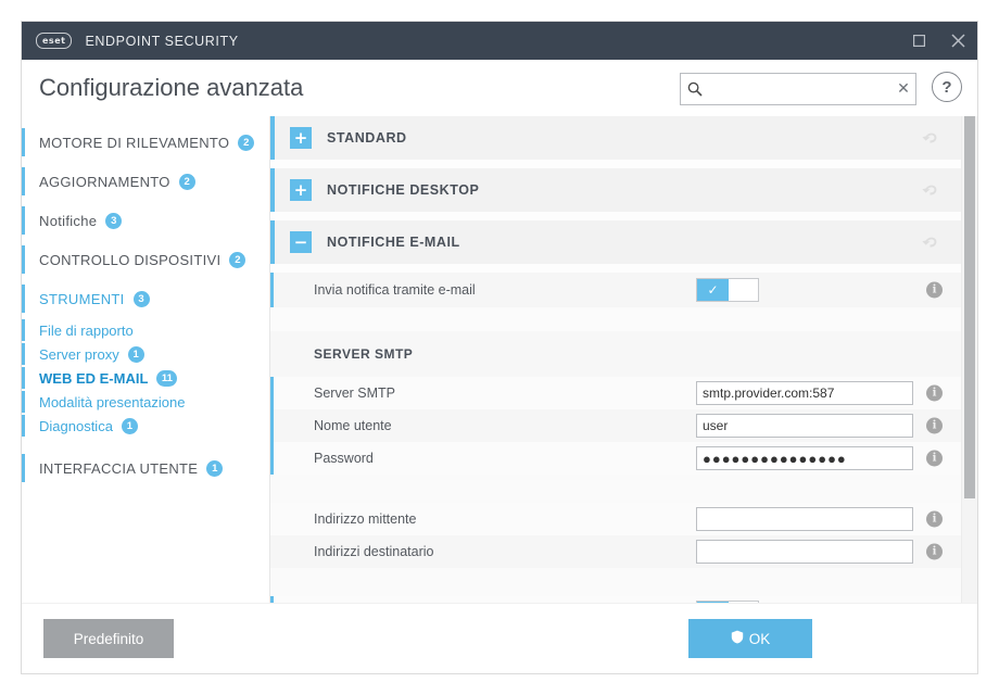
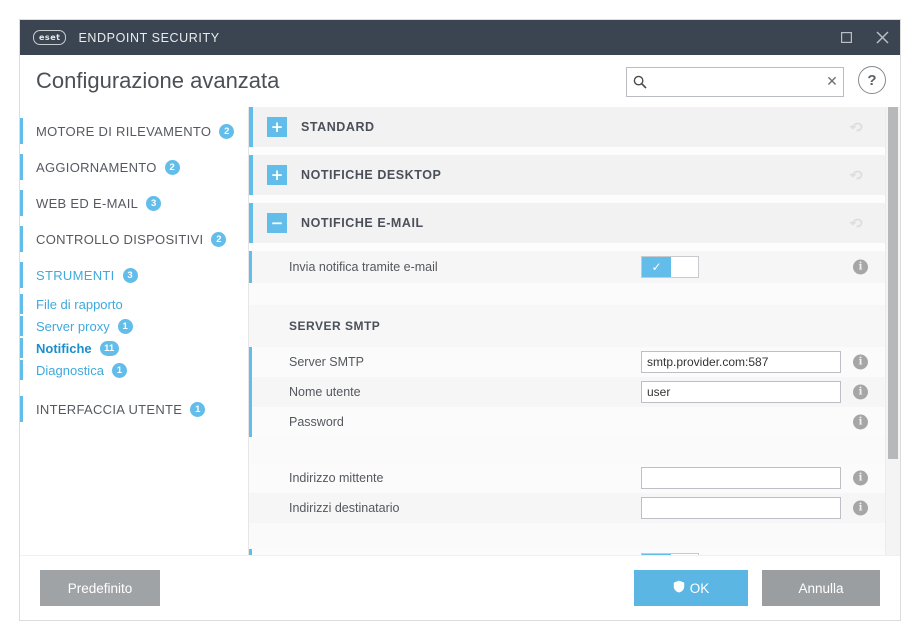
  eset
  ENDPOINT SECURITY
  Configurazione avanzata
  ✕
  ?
  MOTORE DI RILEVAMENTO
  2
  AGGIORNAMENTO
  2
- Notifiche
+ WEB ED E-MAIL
  3
  CONTROLLO DISPOSITIVI
  2
  STRUMENTI
  3
  File di rapporto
  Server proxy
  1
- WEB ED E-MAIL
+ Notifiche
  11
- Modalità presentazione
  Diagnostica
  1
  INTERFACCIA UTENTE
  1
  +
  STANDARD
  +
  NOTIFICHE DESKTOP
  −
  NOTIFICHE E-MAIL
  Invia notifica tramite e-mail
  ✓
  i
  SERVER SMTP
  Server SMTP
  smtp.provider.com:587
  i
  Nome utente
  user
  i
  Password
- ●●●●●●●●●●●●●●●
  i
  Indirizzo mittente
  i
  Indirizzi destinatario
  i
  Predefinito
  OK
+ Annulla
